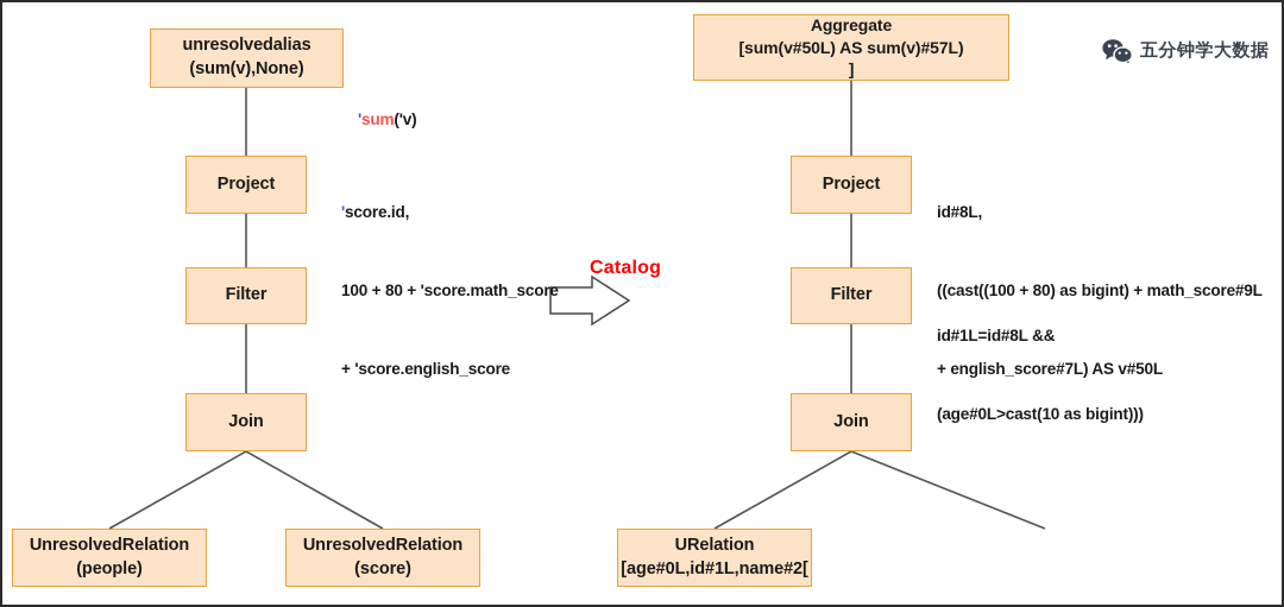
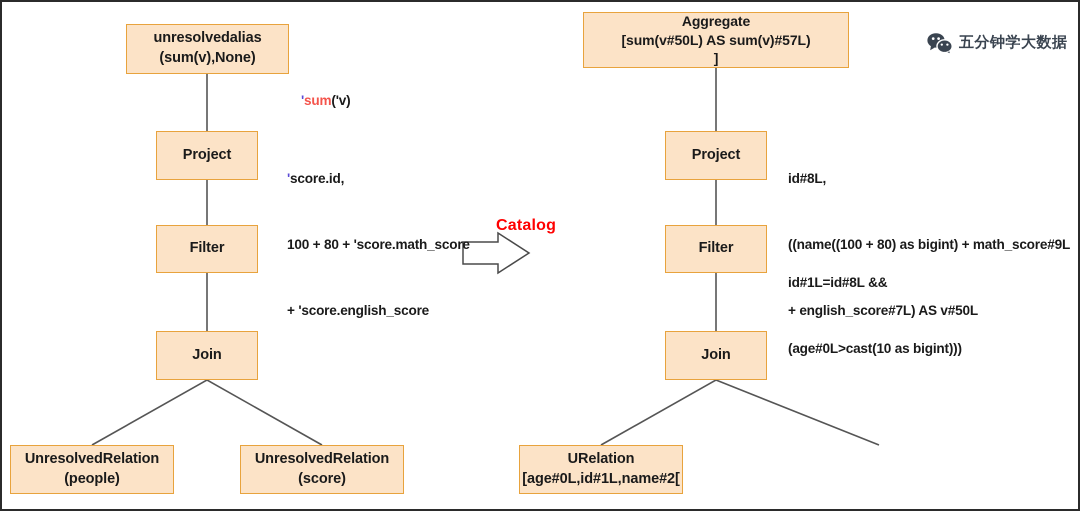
  unresolvedalias
  (sum(v),None)
  'sum('v)
  Project
  'score.id,
  100 + 80 + 'score.math_score
  + 'score.english_score
  Filter
  Join
  UnresolvedRelation
  (people)
  UnresolvedRelation
  (score)
  Catalog
  Aggregate
  [sum(v#50L) AS sum(v)#57L)
  ]
  Project
  id#8L,
- ((cast((100 + 80) as bigint) + math_score#9L
+ ((name((100 + 80) as bigint) + math_score#9L
  + english_score#7L) AS v#50L
  Filter
  id#1L=id#8L &&
  (age#0L>cast(10 as bigint)))
  Join
  URelation
  [age#0L,id#1L,name#2[
  五分钟学大数据
